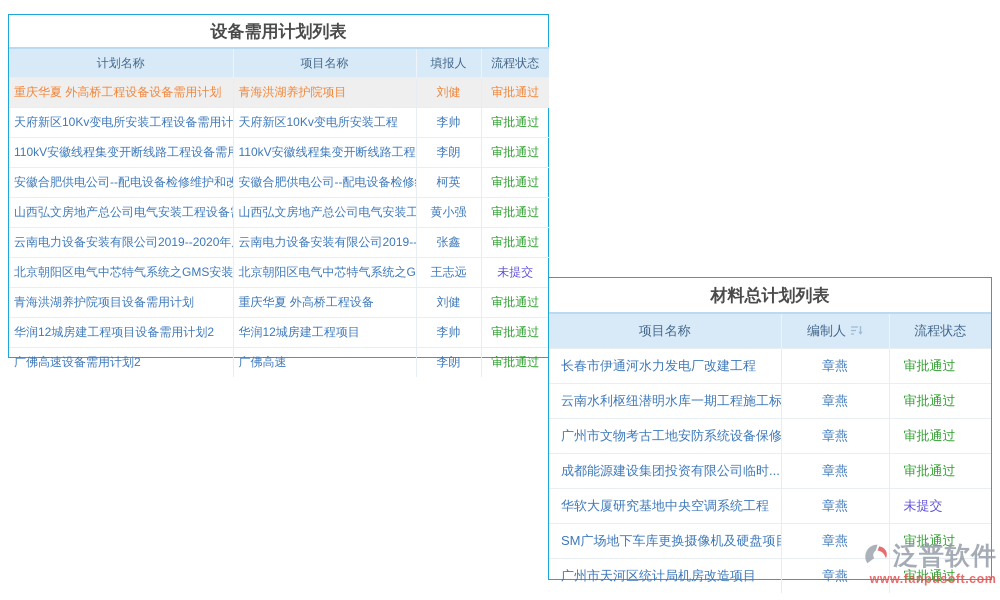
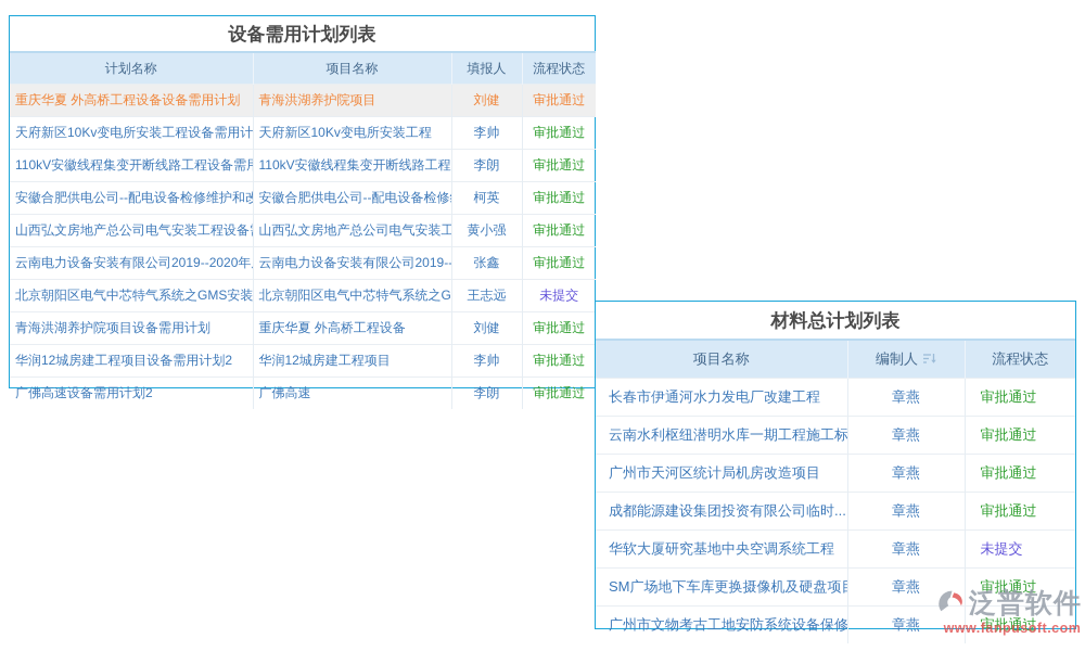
  设备需用计划列表
  计划名称	项目名称	填报人	流程状态
  重庆华夏 外高桥工程设备设备需用计划	青海洪湖养护院项目	刘健	审批通过
  天府新区10Kv变电所安装工程设备需用计	天府新区10Kv变电所安装工程	李帅	审批通过
  110kV安徽线程集变开断线路工程设备需	110kV安徽线程集变开断线路工程	李朗	审批通过
  安徽合肥供电公司--配电设备检修维护和改	安徽合肥供电公司--配电设备检修	柯英	审批通过
  山西弘文房地产总公司电气安装工程设备	山西弘文房地产总公司电气安装工	黄小强	审批通过
  云南电力设备安装有限公司2019--2020年	云南电力设备安装有限公司2019--	张鑫	审批通过
  北京朝阳区电气中芯特气系统之GMS安装	北京朝阳区电气中芯特气系统之G	王志远	未提交
  青海洪湖养护院项目设备需用计划	重庆华夏 外高桥工程设备	刘健	审批通过
  华润12城房建工程项目设备需用计划2	华润12城房建工程项目	李帅	审批通过
  广佛高速设备需用计划2	广佛高速	李朗	审批通过
  材料总计划列表
  项目名称	编制人	流程状态
  长春市伊通河水力发电厂改建工程	章燕	审批通过
  云南水利枢纽潜明水库一期工程施工标	章燕	审批通过
- 广州市文物考古工地安防系统设备保修	章燕	审批通过
+ 广州市天河区统计局机房改造项目	章燕	审批通过
  成都能源建设集团投资有限公司临时...	章燕	审批通过
  华软大厦研究基地中央空调系统工程	章燕	未提交
  SM广场地下车库更换摄像机及硬盘项	章燕	审批通过
- 广州市天河区统计局机房改造项目	章燕	审批通过
+ 广州市文物考古工地安防系统设备保修	章燕	审批通过
  泛普软件
  www.fanpusoft.com
